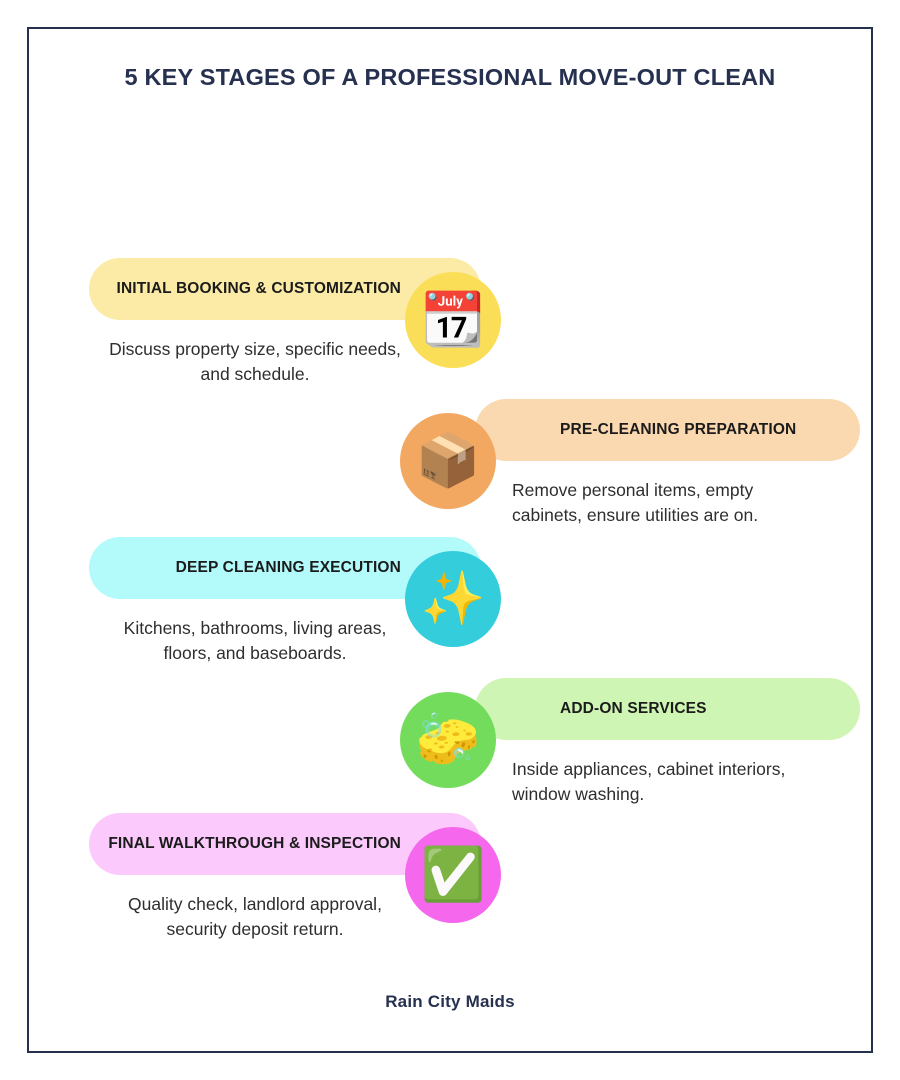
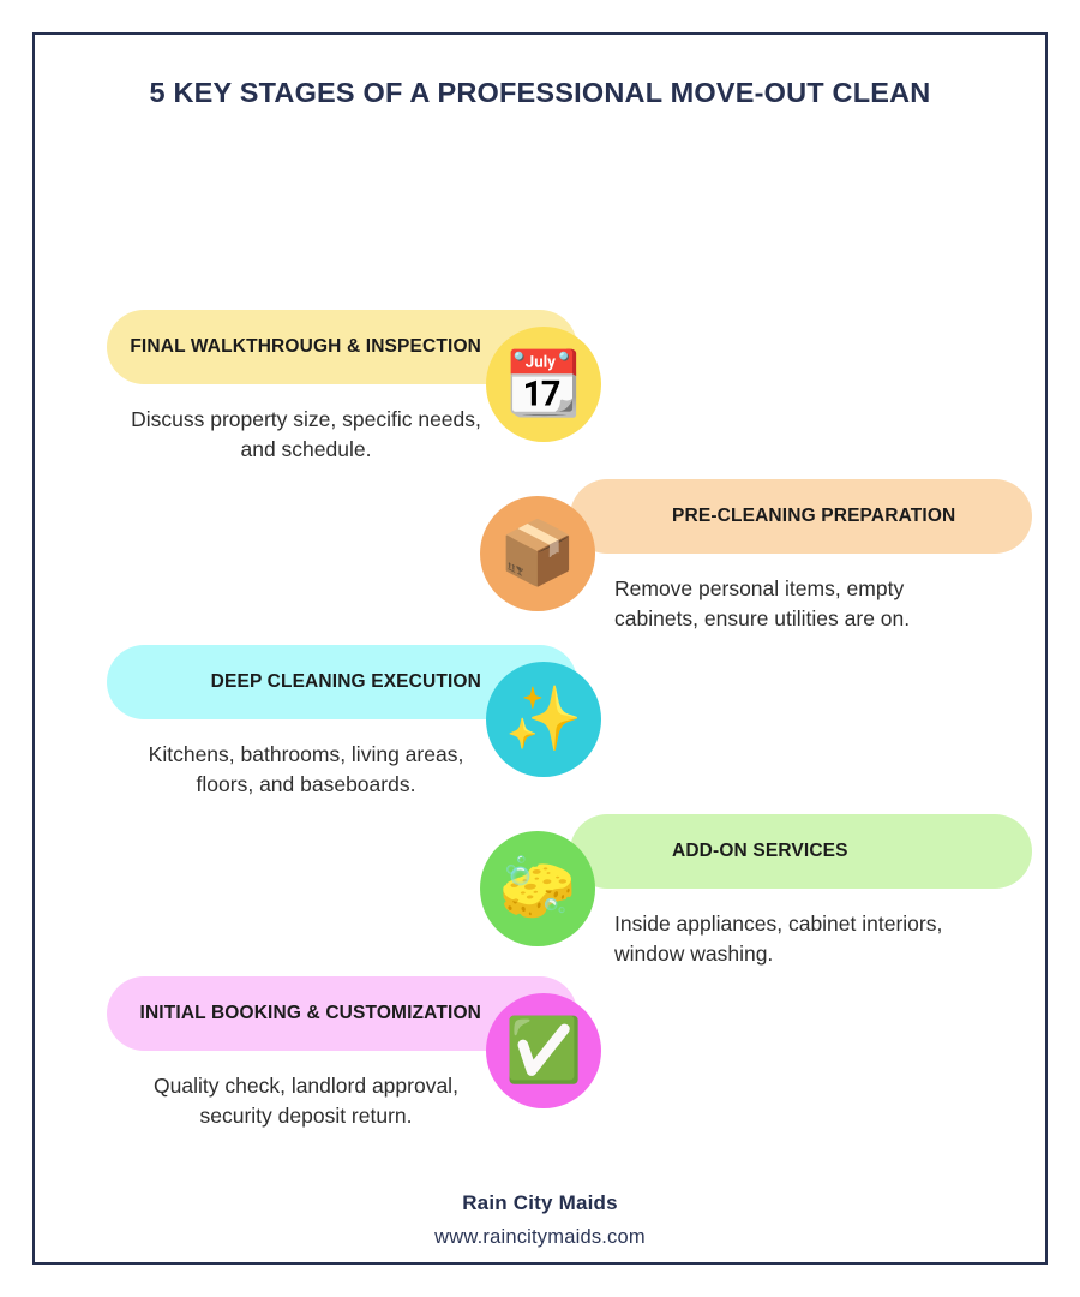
  5 KEY STAGES OF A PROFESSIONAL MOVE-OUT CLEAN
- INITIAL BOOKING & CUSTOMIZATION
+ FINAL WALKTHROUGH & INSPECTION
  📆
  Discuss property size, specific needs, and schedule.
  PRE-CLEANING PREPARATION
  📦
  Remove personal items, empty cabinets, ensure utilities are on.
  DEEP CLEANING EXECUTION
  ✨
  Kitchens, bathrooms, living areas, floors, and baseboards.
  ADD-ON SERVICES
  🧽
  Inside appliances, cabinet interiors, window washing.
- FINAL WALKTHROUGH & INSPECTION
+ INITIAL BOOKING & CUSTOMIZATION
  ✅
  Quality check, landlord approval, security deposit return.
  Rain City Maids
+ www.raincitymaids.com
